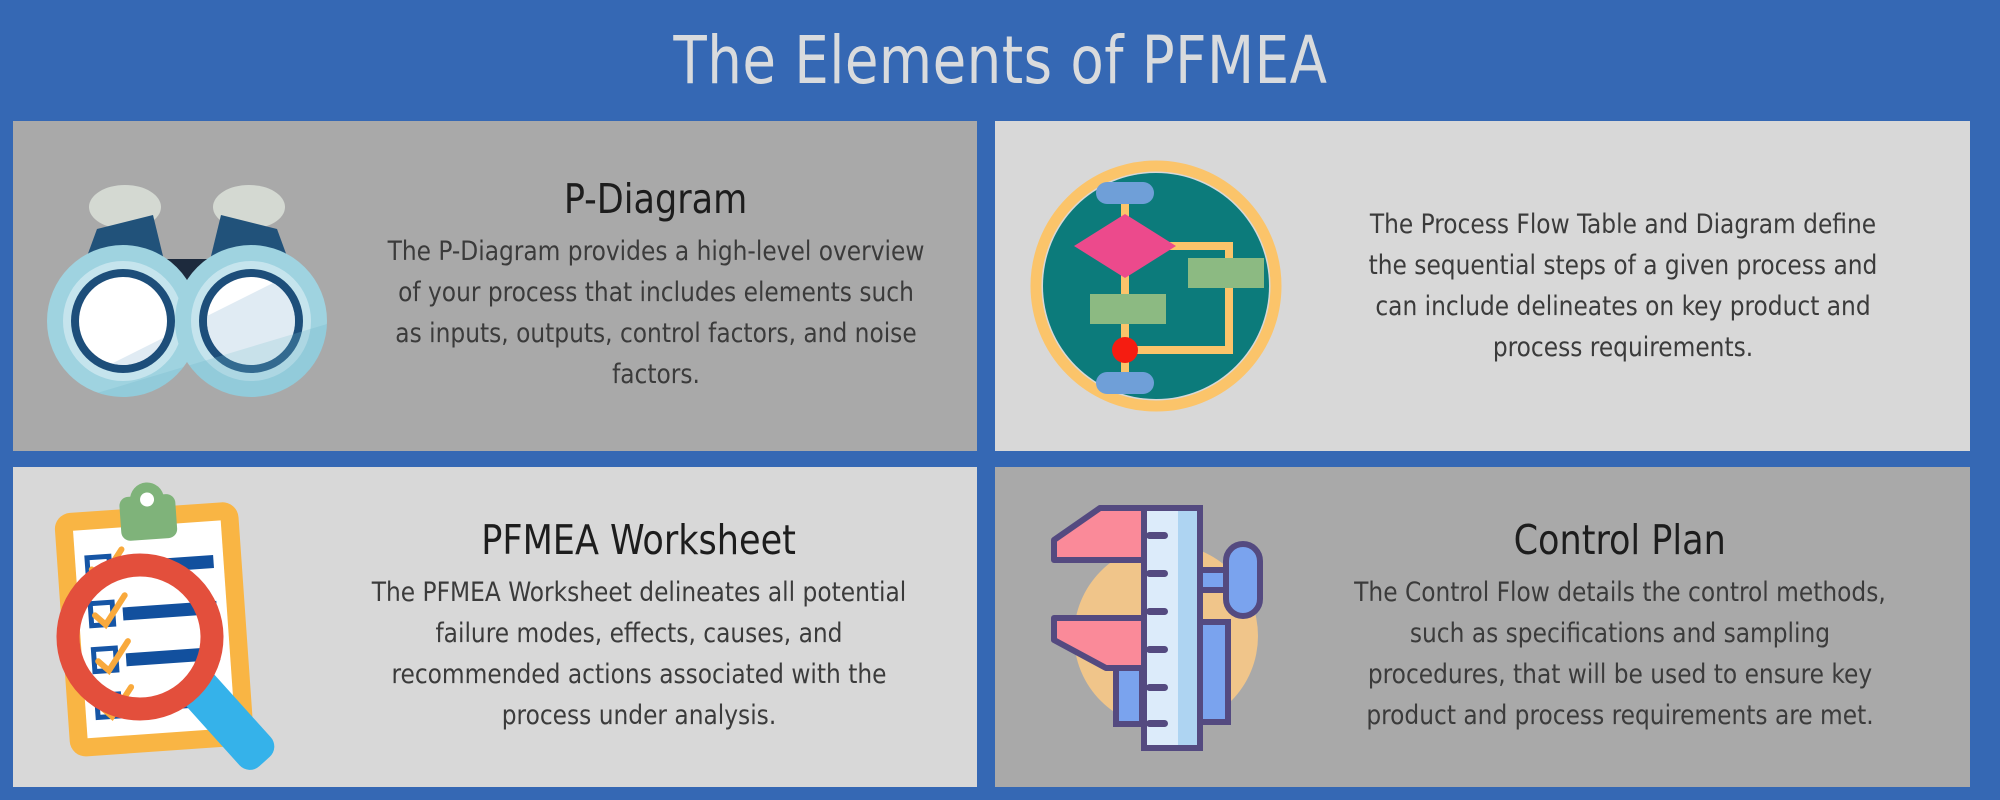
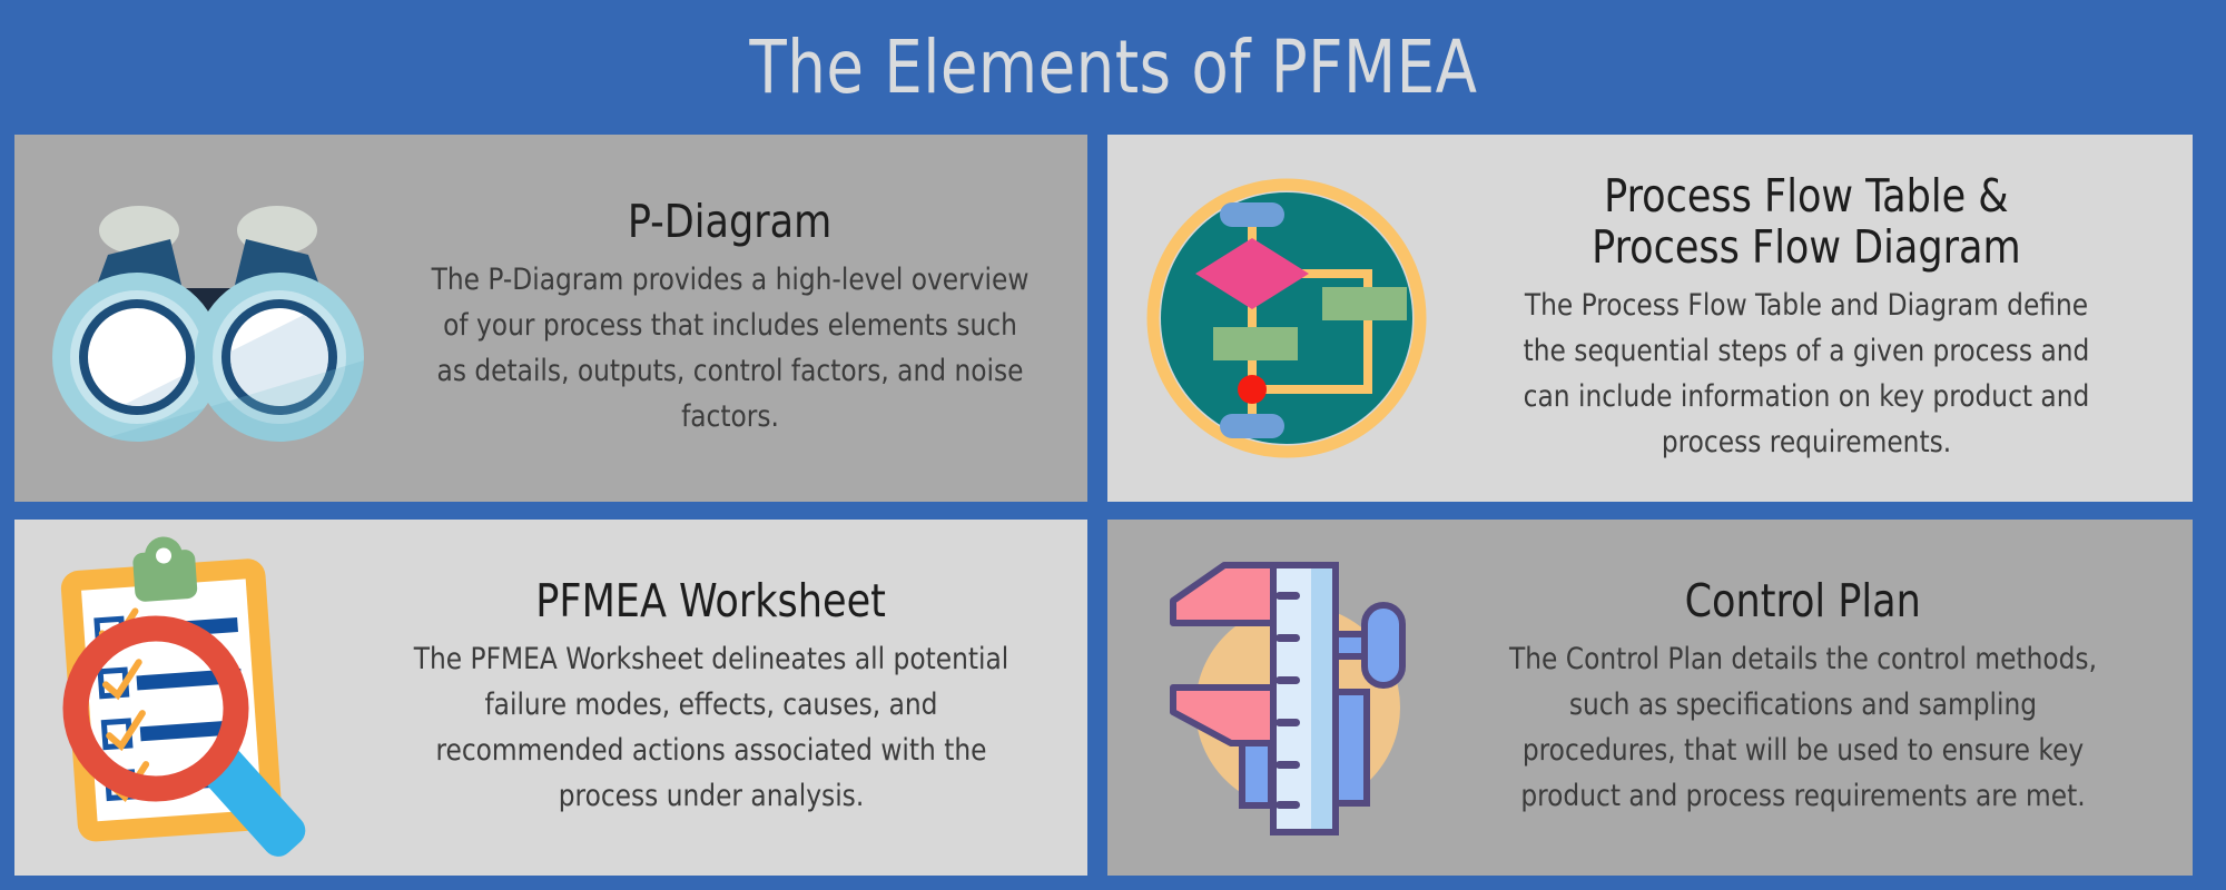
  The Elements of PFMEA
  P-Diagram
- The P-Diagram provides a high-level overview of your process that includes elements such as inputs, outputs, control factors, and noise factors.
+ The P-Diagram provides a high-level overview of your process that includes elements such as details, outputs, control factors, and noise factors.
+ Process Flow Table &
+ Process Flow Diagram
- The Process Flow Table and Diagram define the sequential steps of a given process and can include delineates on key product and process requirements.
+ The Process Flow Table and Diagram define the sequential steps of a given process and can include information on key product and process requirements.
  PFMEA Worksheet
  The PFMEA Worksheet delineates all potential failure modes, effects, causes, and recommended actions associated with the process under analysis.
  Control Plan
- The Control Flow details the control methods, such as specifications and sampling procedures, that will be used to ensure key product and process requirements are met.
+ The Control Plan details the control methods, such as specifications and sampling procedures, that will be used to ensure key product and process requirements are met.
